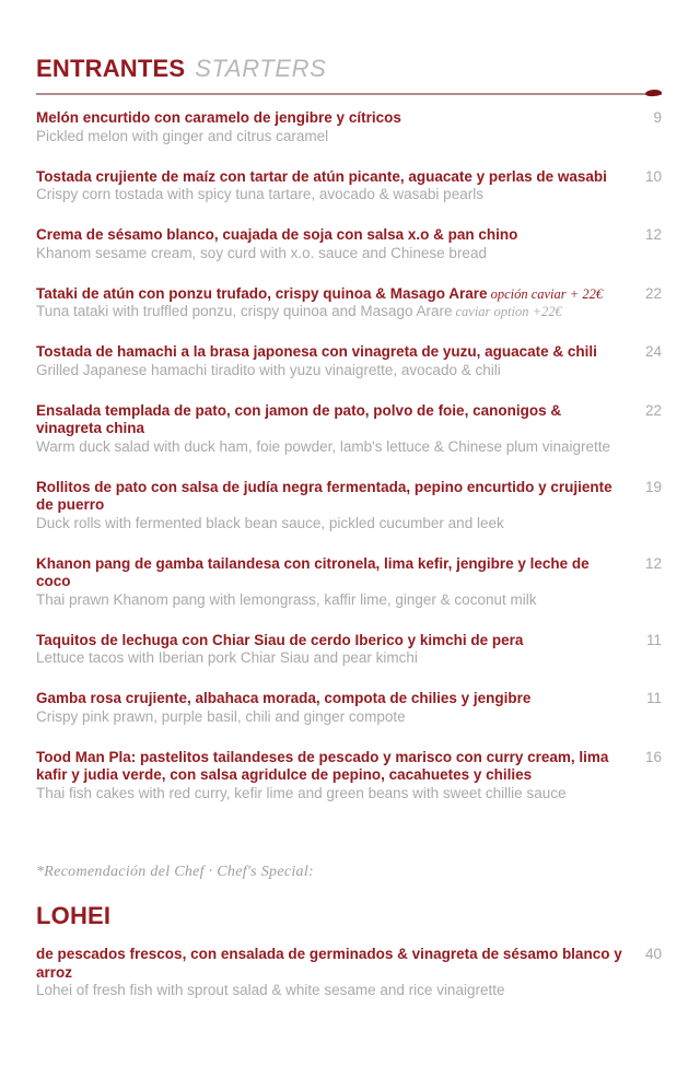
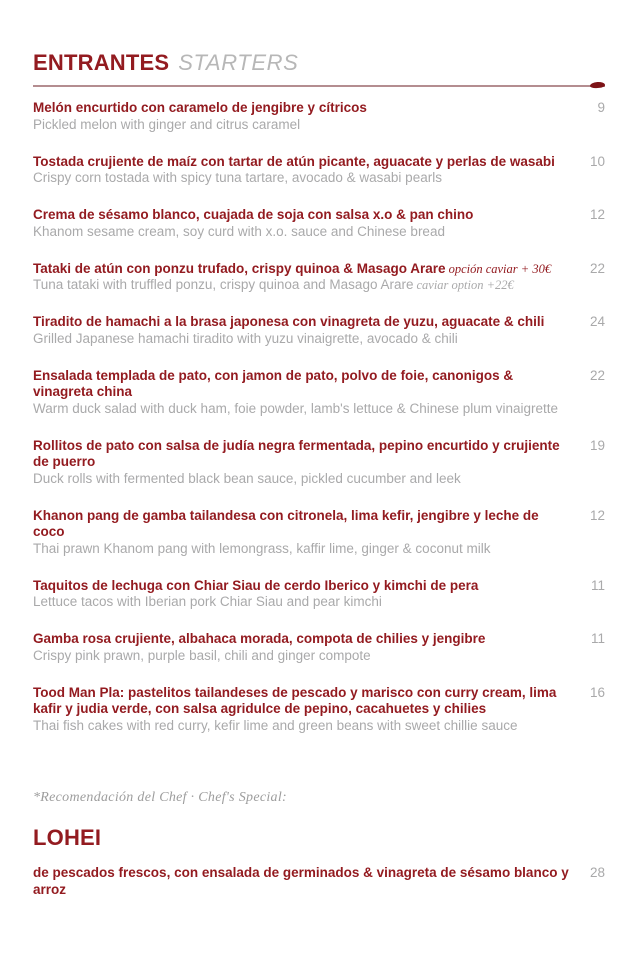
  ENTRANTES
  STARTERS
  Melón encurtido con caramelo de jengibre y cítricos
  Pickled melon with ginger and citrus caramel
  9
  Tostada crujiente de maíz con tartar de atún picante, aguacate y perlas de wasabi
  Crispy corn tostada with spicy tuna tartare, avocado & wasabi pearls
  10
  Crema de sésamo blanco, cuajada de soja con salsa x.o & pan chino
  Khanom sesame cream, soy curd with x.o. sauce and Chinese bread
  12
- Tataki de atún con ponzu trufado, crispy quinoa & Masago Arare opción caviar + 22€
+ Tataki de atún con ponzu trufado, crispy quinoa & Masago Arare opción caviar + 30€
  Tuna tataki with truffled ponzu, crispy quinoa and Masago Arare caviar option +22€
  22
- Tostada de hamachi a la brasa japonesa con vinagreta de yuzu, aguacate & chili
+ Tiradito de hamachi a la brasa japonesa con vinagreta de yuzu, aguacate & chili
  Grilled Japanese hamachi tiradito with yuzu vinaigrette, avocado & chili
  24
  Ensalada templada de pato, con jamon de pato, polvo de foie, canonigos & vinagreta china
  Warm duck salad with duck ham, foie powder, lamb's lettuce & Chinese plum vinaigrette
  22
  Rollitos de pato con salsa de judía negra fermentada, pepino encurtido y crujiente de puerro
  Duck rolls with fermented black bean sauce, pickled cucumber and leek
  19
  Khanon pang de gamba tailandesa con citronela, lima kefir, jengibre y leche de coco
  Thai prawn Khanom pang with lemongrass, kaffir lime, ginger & coconut milk
  12
  Taquitos de lechuga con Chiar Siau de cerdo Iberico y kimchi de pera
  Lettuce tacos with Iberian pork Chiar Siau and pear kimchi
  11
  Gamba rosa crujiente, albahaca morada, compota de chilies y jengibre
  Crispy pink prawn, purple basil, chili and ginger compote
  11
  Tood Man Pla: pastelitos tailandeses de pescado y marisco con curry cream, lima kafir y judia verde, con salsa agridulce de pepino, cacahuetes y chilies
  Thai fish cakes with red curry, kefir lime and green beans with sweet chillie sauce
  16
  *Recomendación del Chef · Chef's Special:
  LOHEI
  de pescados frescos, con ensalada de germinados & vinagreta de sésamo blanco y arroz
- Lohei of fresh fish with sprout salad & white sesame and rice vinaigrette
- 40
+ 28
